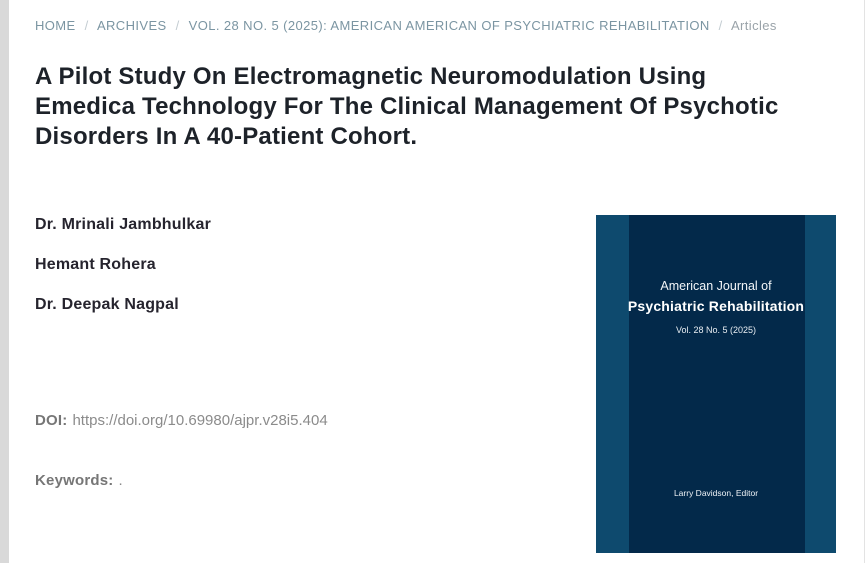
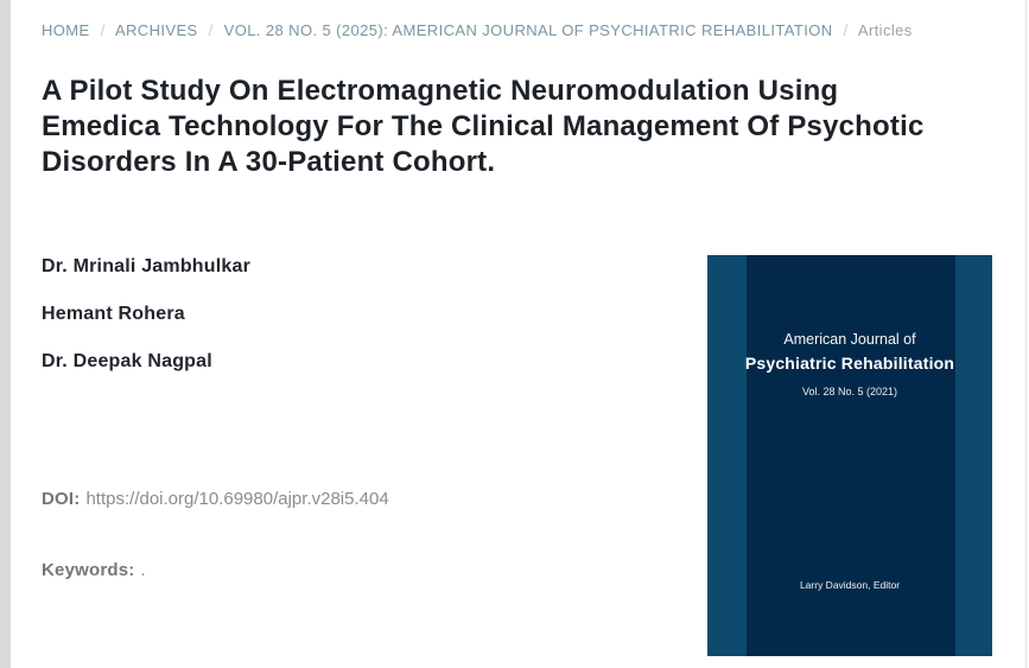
- HOME / ARCHIVES / VOL. 28 NO. 5 (2025): AMERICAN AMERICAN OF PSYCHIATRIC REHABILITATION / Articles
+ HOME / ARCHIVES / VOL. 28 NO. 5 (2025): AMERICAN JOURNAL OF PSYCHIATRIC REHABILITATION / Articles
- A Pilot Study On Electromagnetic Neuromodulation Using Emedica Technology For The Clinical Management Of Psychotic Disorders In A 40-Patient Cohort.
+ A Pilot Study On Electromagnetic Neuromodulation Using Emedica Technology For The Clinical Management Of Psychotic Disorders In A 30-Patient Cohort.
  Dr. Mrinali Jambhulkar
  Hemant Rohera
  Dr. Deepak Nagpal
  DOI: https://doi.org/10.69980/ajpr.v28i5.404
  Keywords: .
  American Journal of
  Psychiatric Rehabilitation
- Vol. 28 No. 5 (2025)
+ Vol. 28 No. 5 (2021)
  Larry Davidson, Editor
